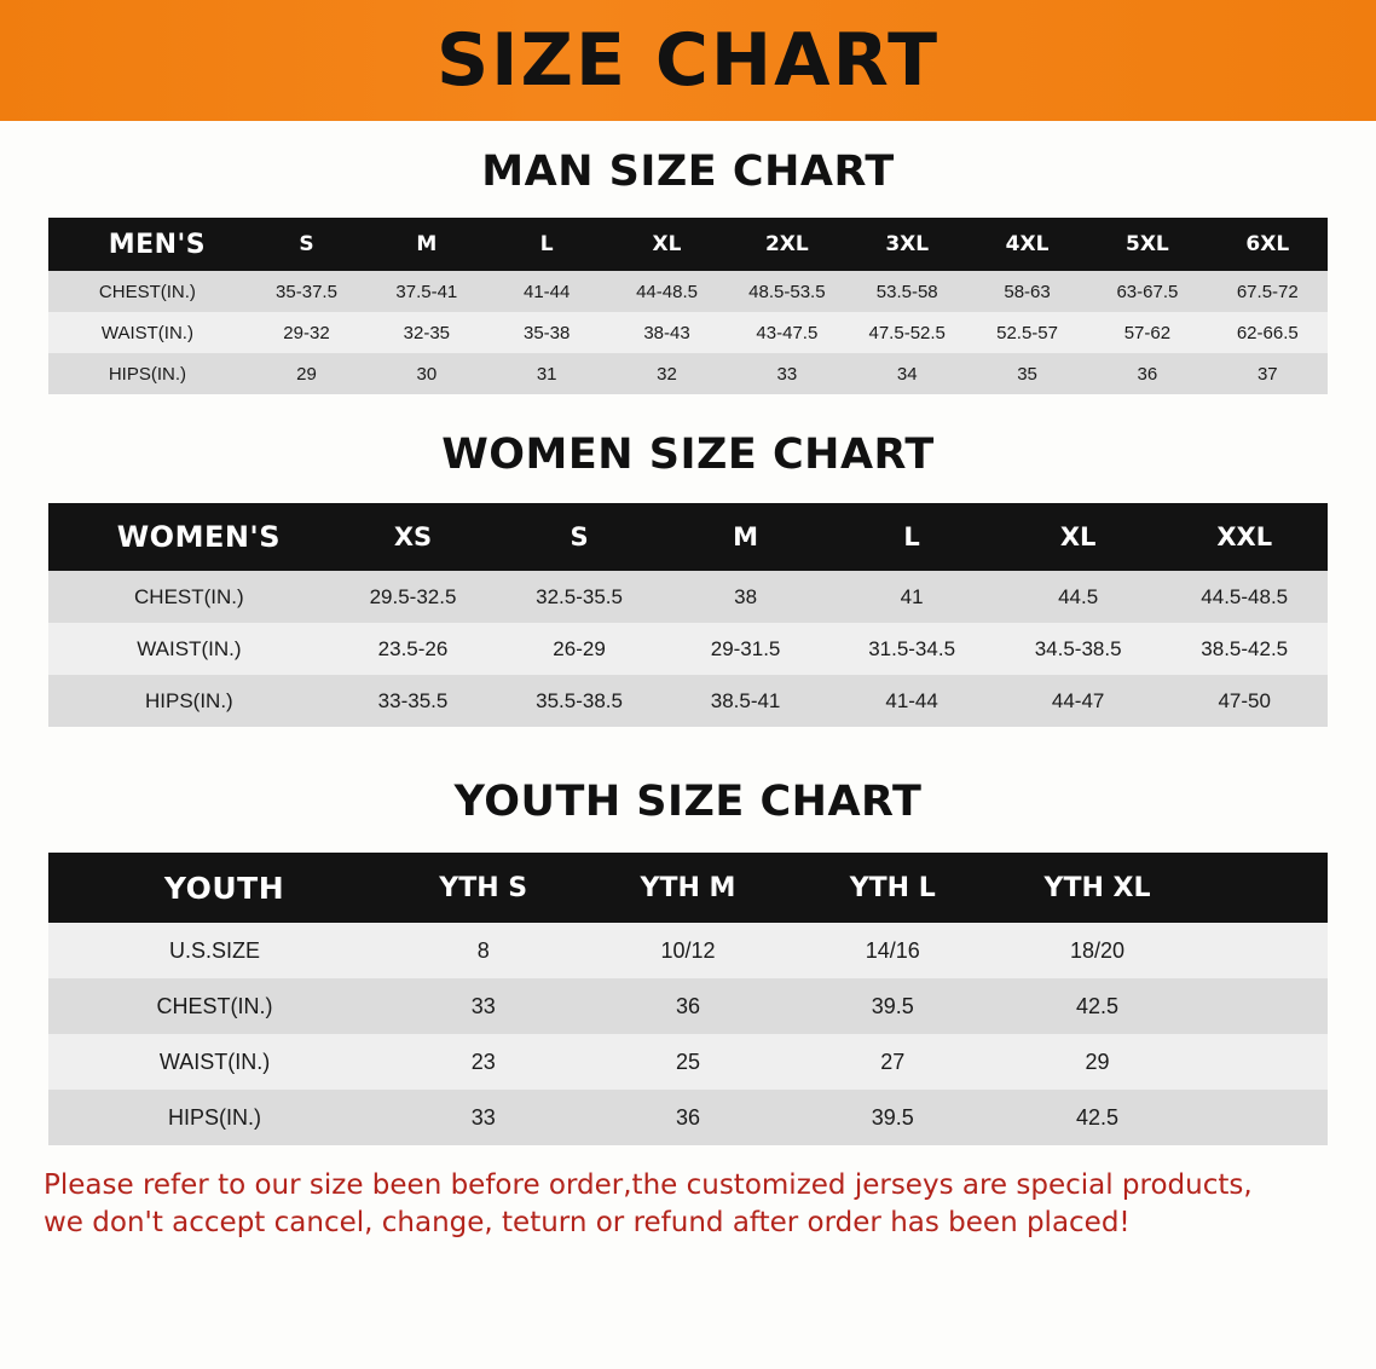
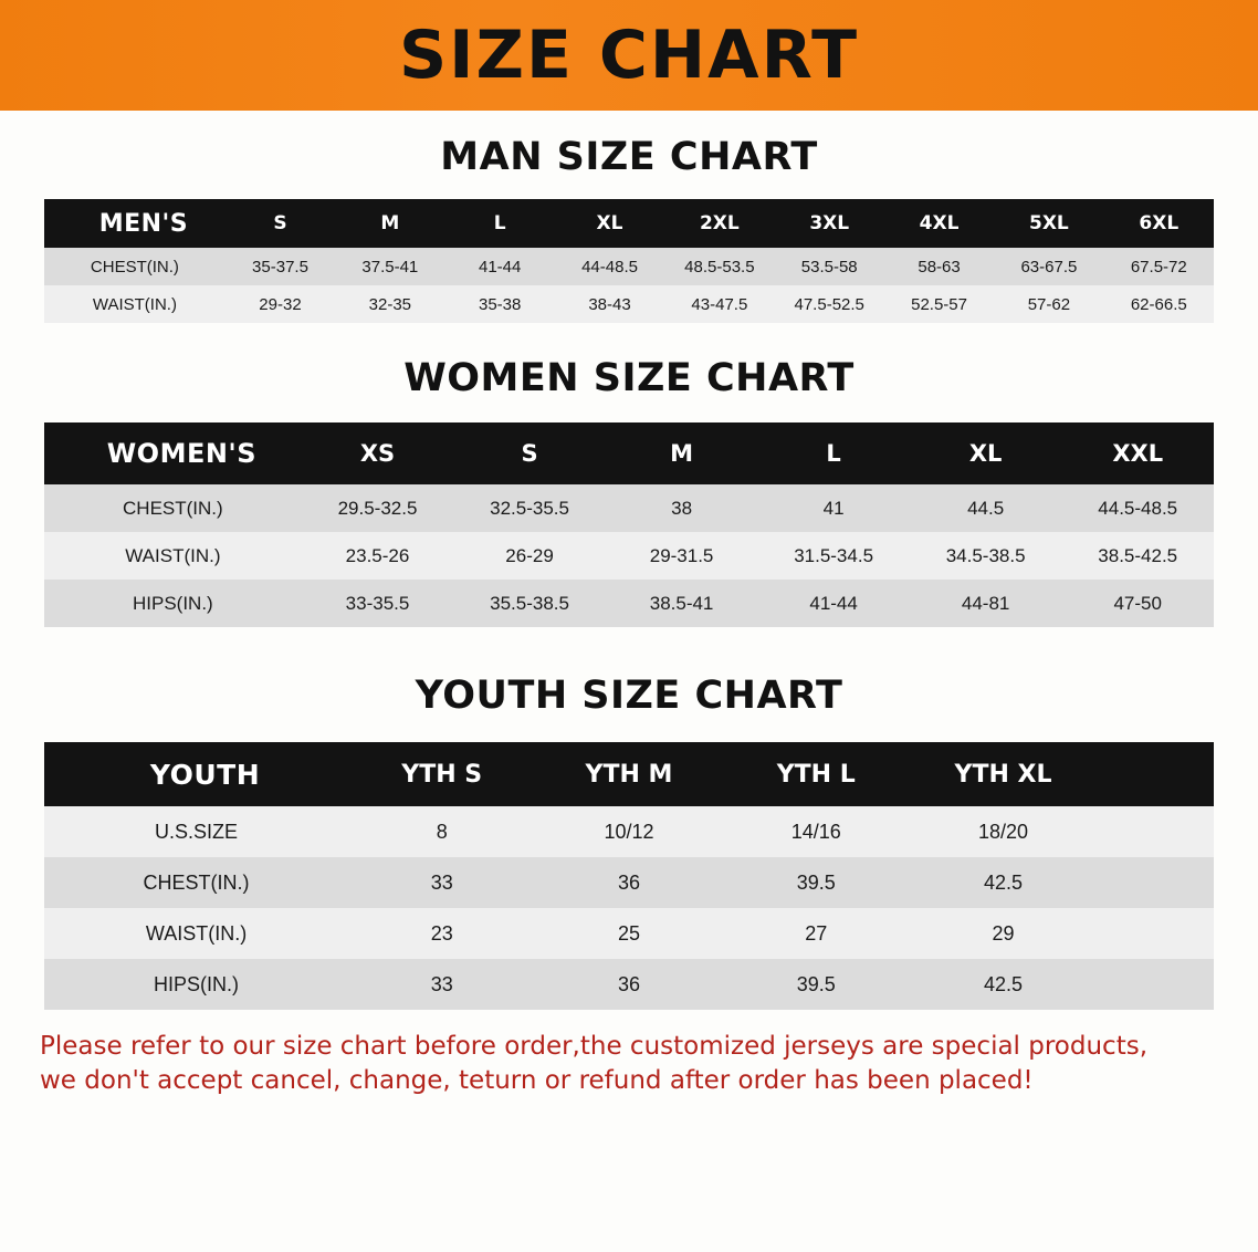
  SIZE CHART
  MAN SIZE CHART
  MEN'S	S	M	L	XL	2XL	3XL	4XL	5XL	6XL
  CHEST(IN.)	35-37.5	37.5-41	41-44	44-48.5	48.5-53.5	53.5-58	58-63	63-67.5	67.5-72
  WAIST(IN.)	29-32	32-35	35-38	38-43	43-47.5	47.5-52.5	52.5-57	57-62	62-66.5
- HIPS(IN.)	29	30	31	32	33	34	35	36	37
  WOMEN SIZE CHART
  WOMEN'S	XS	S	M	L	XL	XXL
  CHEST(IN.)	29.5-32.5	32.5-35.5	38	41	44.5	44.5-48.5
  WAIST(IN.)	23.5-26	26-29	29-31.5	31.5-34.5	34.5-38.5	38.5-42.5
- HIPS(IN.)	33-35.5	35.5-38.5	38.5-41	41-44	44-47	47-50
+ HIPS(IN.)	33-35.5	35.5-38.5	38.5-41	41-44	44-81	47-50
  YOUTH SIZE CHART
  YOUTH	YTH S	YTH M	YTH L	YTH XL
  U.S.SIZE	8	10/12	14/16	18/20
  CHEST(IN.)	33	36	39.5	42.5
  WAIST(IN.)	23	25	27	29
  HIPS(IN.)	33	36	39.5	42.5
- Please refer to our size been before order,the customized jerseys are special products,
+ Please refer to our size chart before order,the customized jerseys are special products,
  we don't accept cancel, change, teturn or refund after order has been placed!
